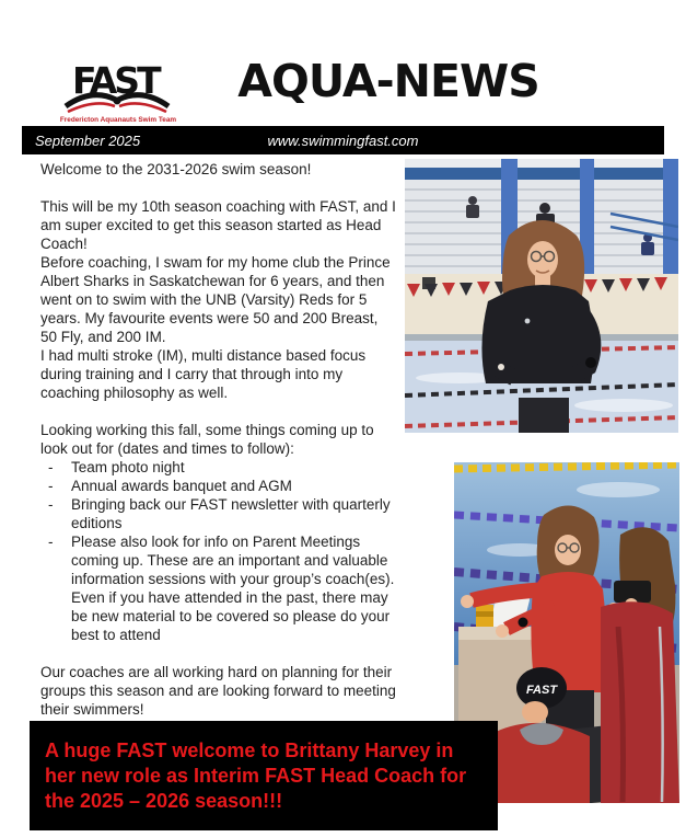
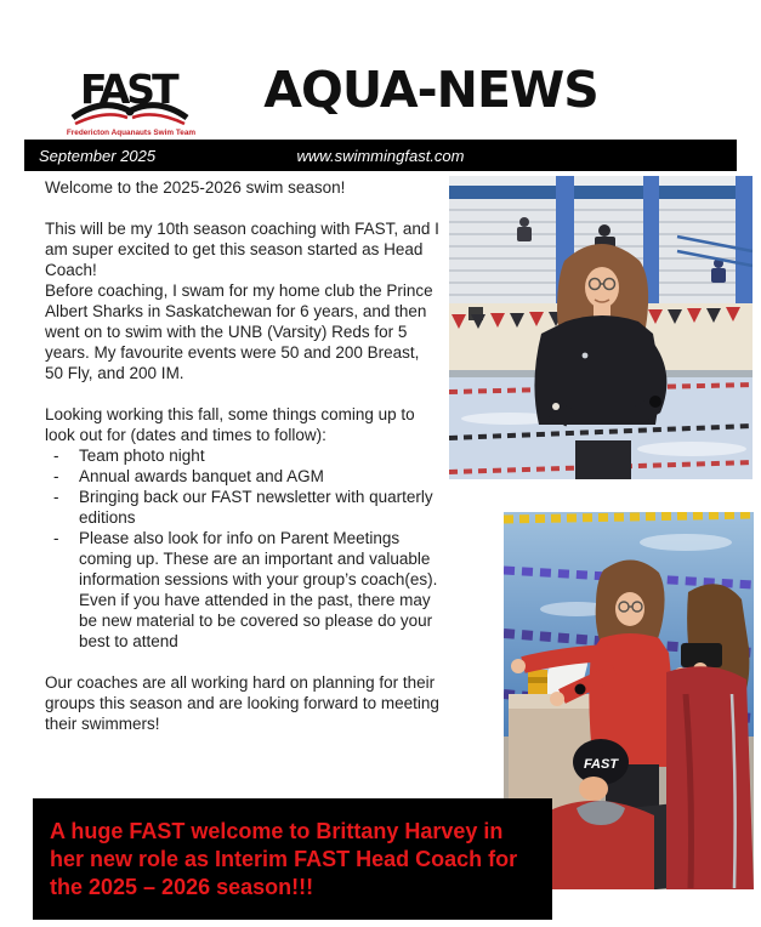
  FAST
  AQUA-NEWS
  September 2025
  www.swimmingfast.com
- Welcome to the 2031-2026 swim season!
+ Welcome to the 2025-2026 swim season!
  This will be my 10th season coaching with FAST, and I am super excited to get this season started as Head Coach!
  Before coaching, I swam for my home club the Prince Albert Sharks in Saskatchewan for 6 years, and then went on to swim with the UNB (Varsity) Reds for 5 years. My favourite events were 50 and 200 Breast, 50 Fly, and 200 IM.
- I had multi stroke (IM), multi distance based focus during training and I carry that through into my coaching philosophy as well.
  Looking working this fall, some things coming up to look out for (dates and times to follow):
  -
  Team photo night
  -
  Annual awards banquet and AGM
  -
  Bringing back our FAST newsletter with quarterly editions
  -
  Please also look for info on Parent Meetings coming up. These are an important and valuable information sessions with your group’s coach(es). Even if you have attended in the past, there may be new material to be covered so please do your best to attend
  Our coaches are all working hard on planning for their groups this season and are looking forward to meeting their swimmers!
  FAST
  A huge FAST welcome to Brittany Harvey in her new role as Interim FAST Head Coach for the 2025 – 2026 season!!!
